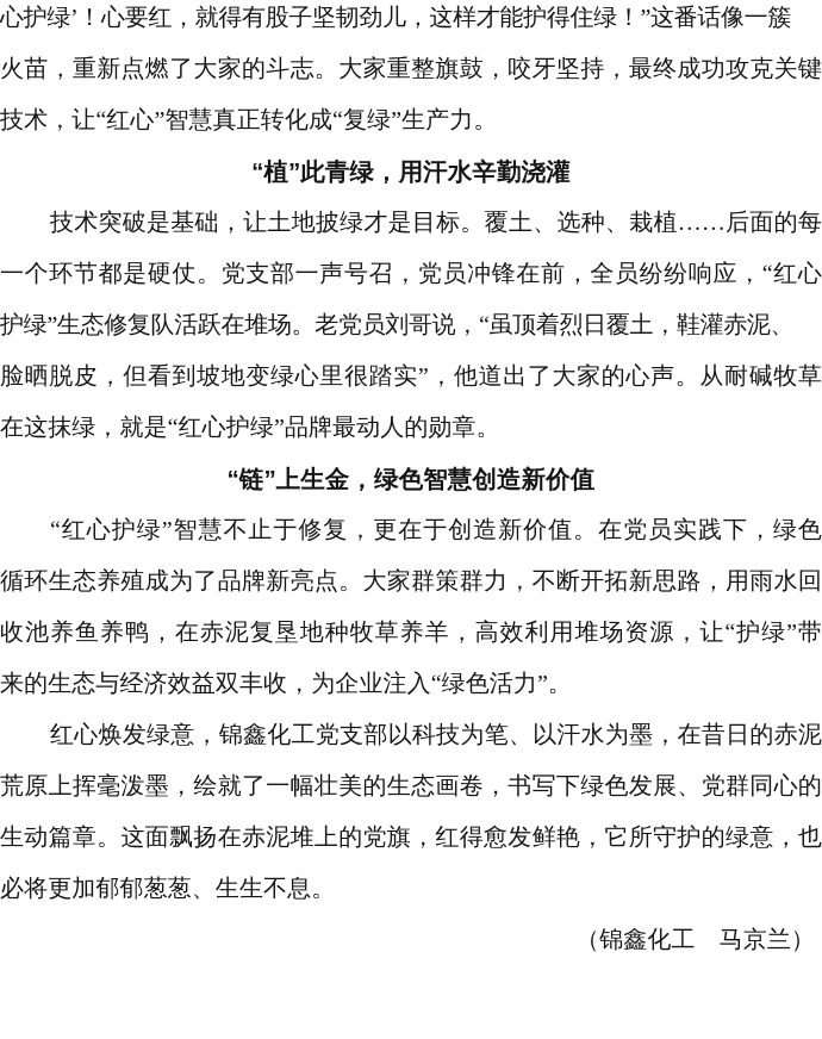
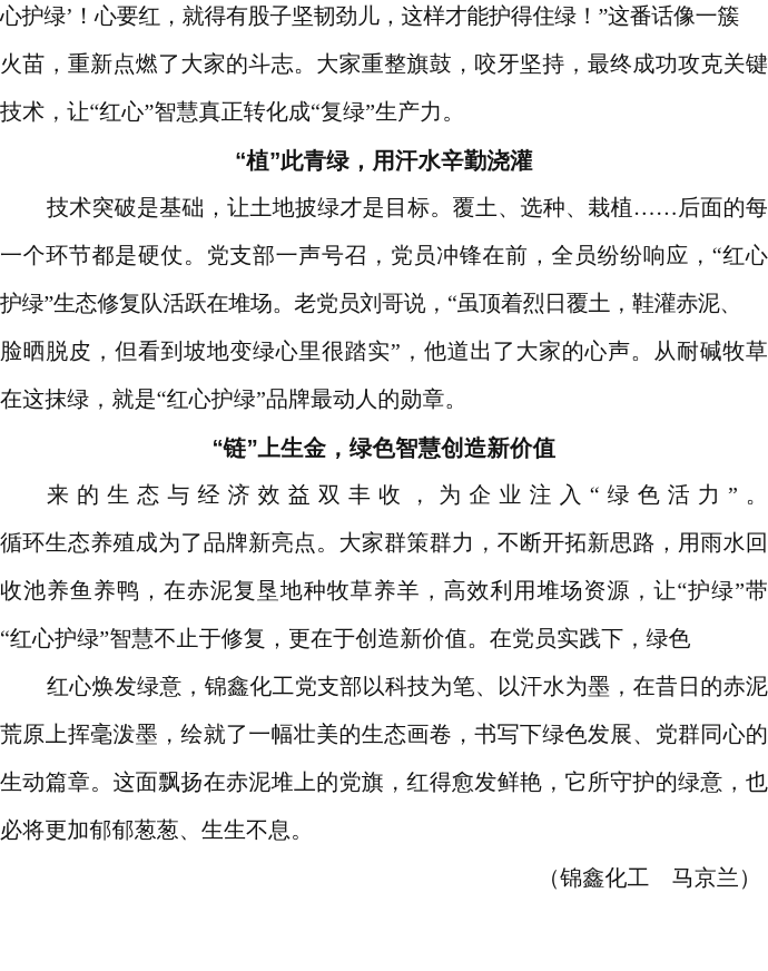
  心护绿’！心要红，就得有股子坚韧劲儿，这样才能护得住绿！”这番话像一簇
  火苗，重新点燃了大家的斗志。大家重整旗鼓，咬牙坚持，最终成功攻克关键
  技术，让“红心”智慧真正转化成“复绿”生产力。
  “植”此青绿，用汗水辛勤浇灌
  技术突破是基础，让土地披绿才是目标。覆土、选种、栽植……后面的每
  一个环节都是硬仗。党支部一声号召，党员冲锋在前，全员纷纷响应，“红心
  护绿”生态修复队活跃在堆场。老党员刘哥说，“虽顶着烈日覆土，鞋灌赤泥、
  脸晒脱皮，但看到坡地变绿心里很踏实”，他道出了大家的心声。从耐碱牧草
  在这抹绿，就是“红心护绿”品牌最动人的勋章。
  “链”上生金，绿色智慧创造新价值
- “红心护绿”智慧不止于修复，更在于创造新价值。在党员实践下，绿色
+ 来的生态与经济效益双丰收，为企业注入“绿色活力”。
  循环生态养殖成为了品牌新亮点。大家群策群力，不断开拓新思路，用雨水回
  收池养鱼养鸭，在赤泥复垦地种牧草养羊，高效利用堆场资源，让“护绿”带
- 来的生态与经济效益双丰收，为企业注入“绿色活力”。
+ “红心护绿”智慧不止于修复，更在于创造新价值。在党员实践下，绿色
  红心焕发绿意，锦鑫化工党支部以科技为笔、以汗水为墨，在昔日的赤泥
  荒原上挥毫泼墨，绘就了一幅壮美的生态画卷，书写下绿色发展、党群同心的
  生动篇章。这面飘扬在赤泥堆上的党旗，红得愈发鲜艳，它所守护的绿意，也
  必将更加郁郁葱葱、生生不息。
  （锦鑫化工 马京兰）
